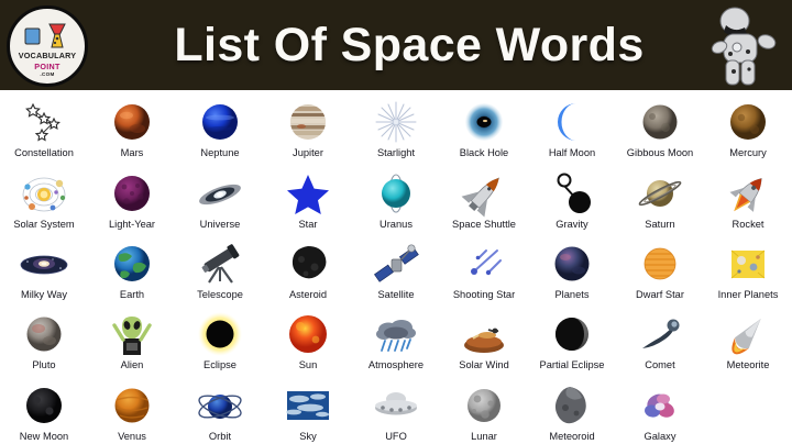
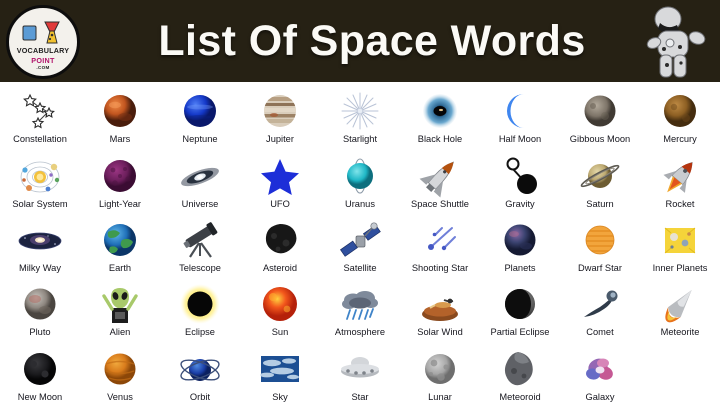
  VOCABULARY
  POINT
  List Of Space Words
  Constellation
  Mars
  Neptune
  Jupiter
  Starlight
  Black Hole
  Half Moon
  Gibbous Moon
  Mercury
  Solar System
  Light-Year
  Universe
- Star
+ UFO
  Uranus
  Space Shuttle
  Gravity
  Saturn
  Rocket
  Milky Way
  Earth
  Telescope
  Asteroid
  Satellite
  Shooting Star
  Planets
  Dwarf Star
  Inner Planets
  Pluto
  Alien
  Eclipse
  Sun
  Atmosphere
  Solar Wind
  Partial Eclipse
  Comet
  Meteorite
  New Moon
  Venus
  Orbit
  Sky
- UFO
+ Star
  Lunar
  Meteoroid
  Galaxy
